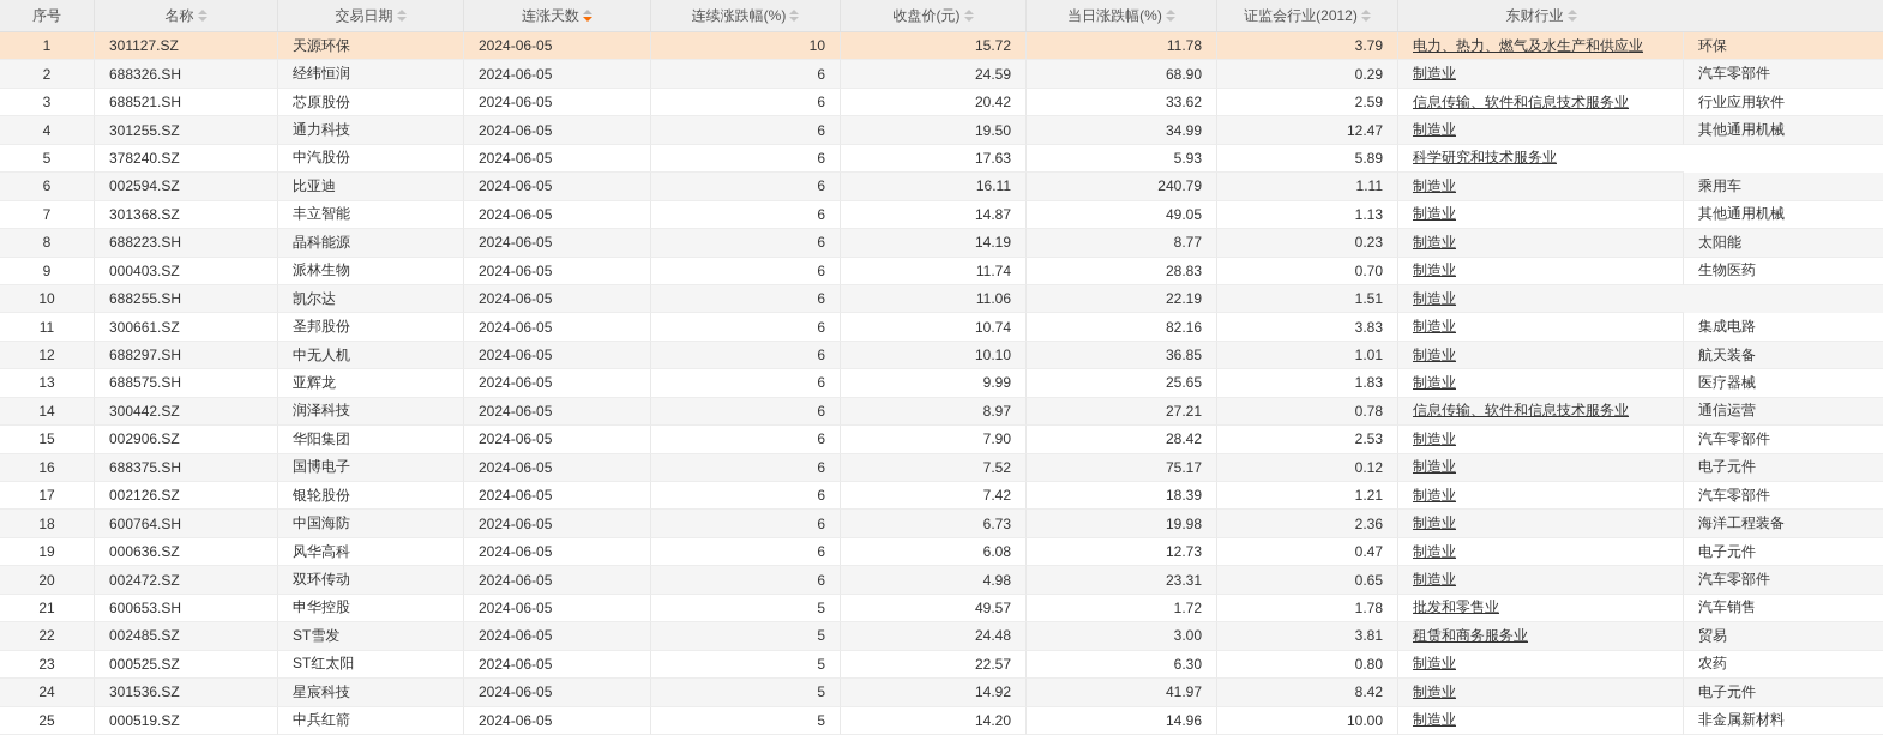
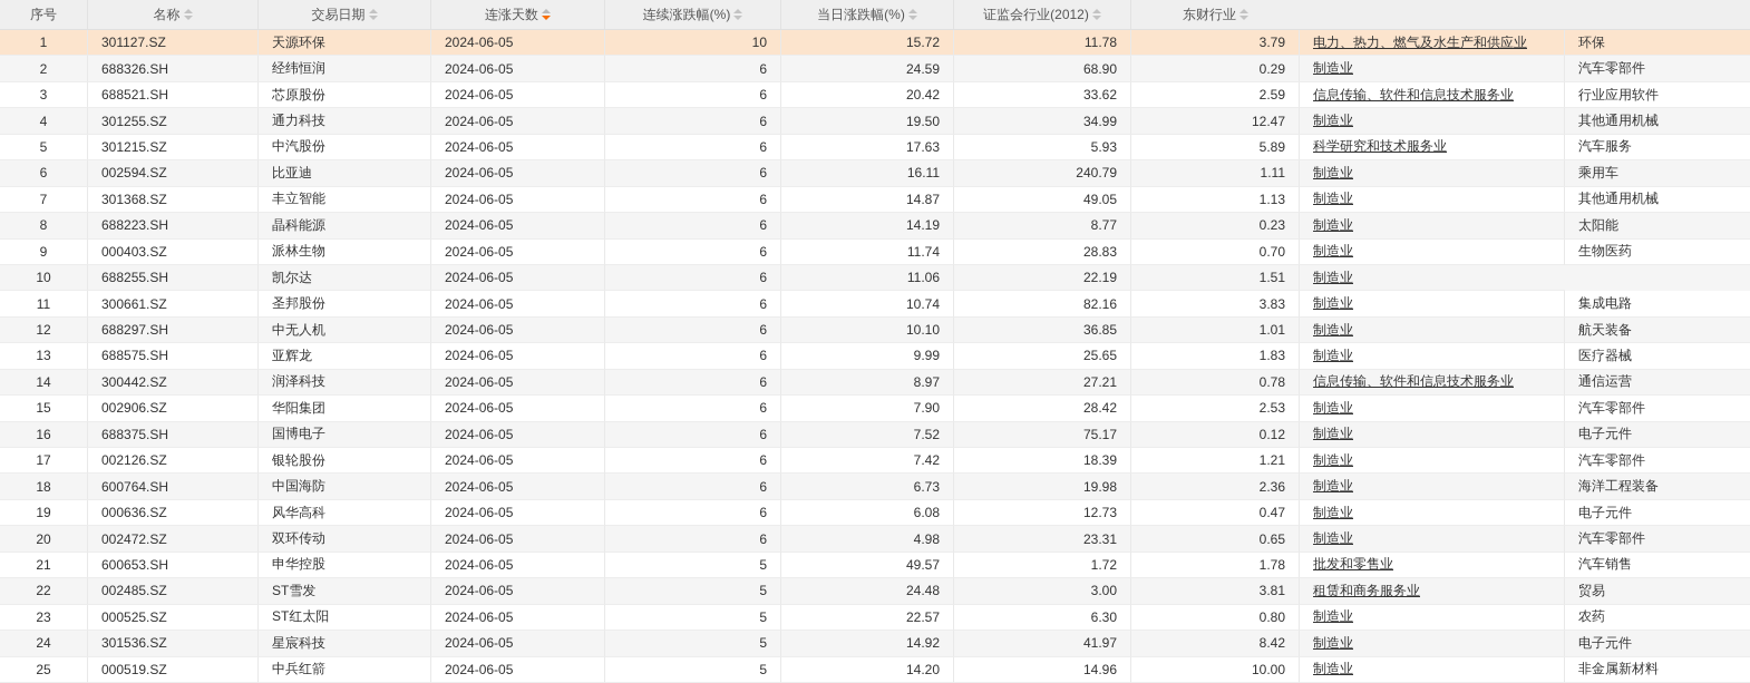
  序号
  名称
  交易日期
  连涨天数
  连续涨跌幅(%)
- 收盘价(元)
  当日涨跌幅(%)
  证监会行业(2012)
  东财行业
  1
  301127.SZ
  天源环保
  2024-06-05
  10
  15.72
  11.78
  3.79
  电力、热力、燃气及水生产和供应业
  环保
  2
  688326.SH
  经纬恒润
  2024-06-05
  6
  24.59
  68.90
  0.29
  制造业
  汽车零部件
  3
  688521.SH
  芯原股份
  2024-06-05
  6
  20.42
  33.62
  2.59
  信息传输、软件和信息技术服务业
  行业应用软件
  4
  301255.SZ
  通力科技
  2024-06-05
  6
  19.50
  34.99
  12.47
  制造业
  其他通用机械
  5
- 378240.SZ
+ 301215.SZ
  中汽股份
  2024-06-05
  6
  17.63
  5.93
  5.89
  科学研究和技术服务业
+ 汽车服务
  6
  002594.SZ
  比亚迪
  2024-06-05
  6
  16.11
  240.79
  1.11
  制造业
  乘用车
  7
  301368.SZ
  丰立智能
  2024-06-05
  6
  14.87
  49.05
  1.13
  制造业
  其他通用机械
  8
  688223.SH
  晶科能源
  2024-06-05
  6
  14.19
  8.77
  0.23
  制造业
  太阳能
  9
  000403.SZ
  派林生物
  2024-06-05
  6
  11.74
  28.83
  0.70
  制造业
  生物医药
  10
  688255.SH
  凯尔达
  2024-06-05
  6
  11.06
  22.19
  1.51
  制造业
  11
  300661.SZ
  圣邦股份
  2024-06-05
  6
  10.74
  82.16
  3.83
  制造业
  集成电路
  12
  688297.SH
  中无人机
  2024-06-05
  6
  10.10
  36.85
  1.01
  制造业
  航天装备
  13
  688575.SH
  亚辉龙
  2024-06-05
  6
  9.99
  25.65
  1.83
  制造业
  医疗器械
  14
  300442.SZ
  润泽科技
  2024-06-05
  6
  8.97
  27.21
  0.78
  信息传输、软件和信息技术服务业
  通信运营
  15
  002906.SZ
  华阳集团
  2024-06-05
  6
  7.90
  28.42
  2.53
  制造业
  汽车零部件
  16
  688375.SH
  国博电子
  2024-06-05
  6
  7.52
  75.17
  0.12
  制造业
  电子元件
  17
  002126.SZ
  银轮股份
  2024-06-05
  6
  7.42
  18.39
  1.21
  制造业
  汽车零部件
  18
  600764.SH
  中国海防
  2024-06-05
  6
  6.73
  19.98
  2.36
  制造业
  海洋工程装备
  19
  000636.SZ
  风华高科
  2024-06-05
  6
  6.08
  12.73
  0.47
  制造业
  电子元件
  20
  002472.SZ
  双环传动
  2024-06-05
  6
  4.98
  23.31
  0.65
  制造业
  汽车零部件
  21
  600653.SH
  申华控股
  2024-06-05
  5
  49.57
  1.72
  1.78
  批发和零售业
  汽车销售
  22
  002485.SZ
  ST雪发
  2024-06-05
  5
  24.48
  3.00
  3.81
  租赁和商务服务业
  贸易
  23
  000525.SZ
  ST红太阳
  2024-06-05
  5
  22.57
  6.30
  0.80
  制造业
  农药
  24
  301536.SZ
  星宸科技
  2024-06-05
  5
  14.92
  41.97
  8.42
  制造业
  电子元件
  25
  000519.SZ
  中兵红箭
  2024-06-05
  5
  14.20
  14.96
  10.00
  制造业
  非金属新材料
